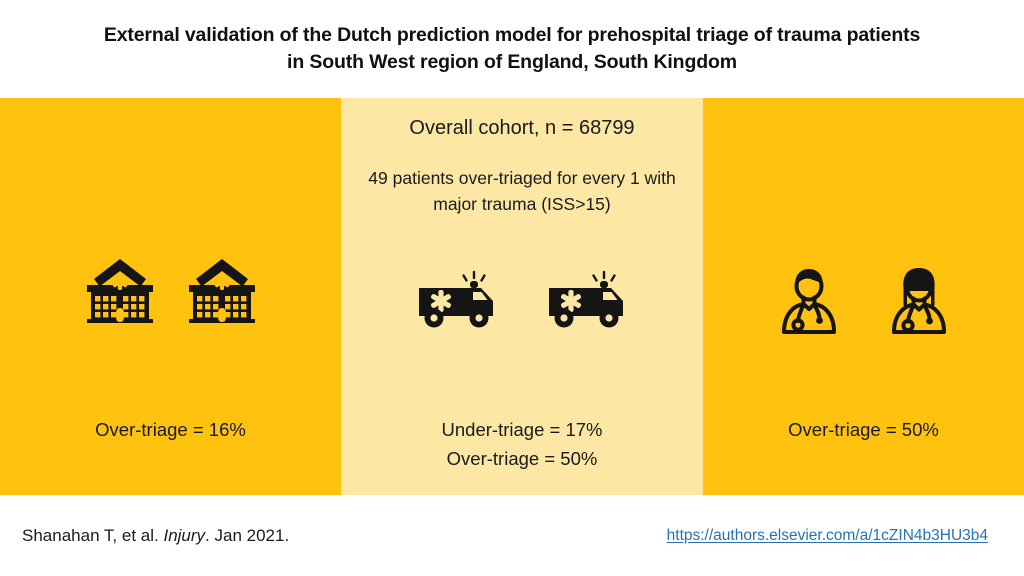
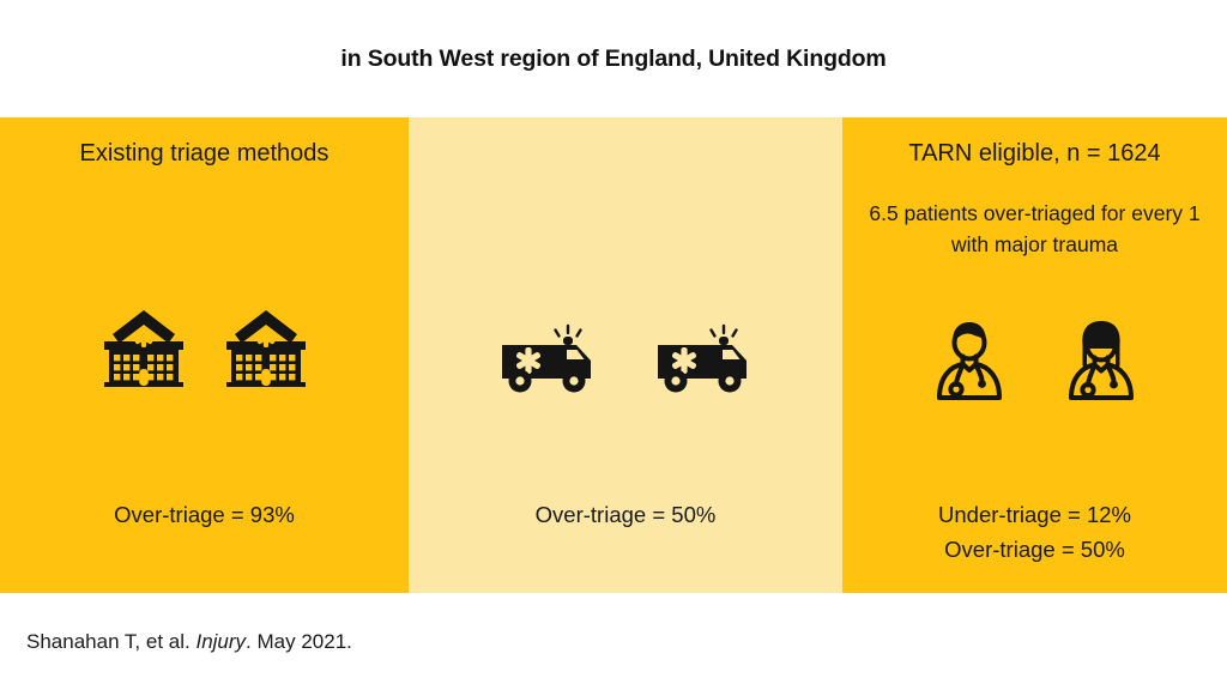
- External validation of the Dutch prediction model for prehospital triage of trauma patients
- in South West region of England, South Kingdom
+ in South West region of England, United Kingdom
+ Existing triage methods
- Over-triage = 16%
+ Over-triage = 93%
- Overall cohort, n = 68799
- 49 patients over-triaged for every 1 with major trauma (ISS>15)
- Under-triage = 17%
  Over-triage = 50%
+ TARN eligible, n = 1624
+ 6.5 patients over-triaged for every 1 with major trauma
+ Under-triage = 12%
  Over-triage = 50%
- Shanahan T, et al. Injury. Jan 2021.
+ Shanahan T, et al. Injury. May 2021.
- https://authors.elsevier.com/a/1cZIN4b3HU3b4
